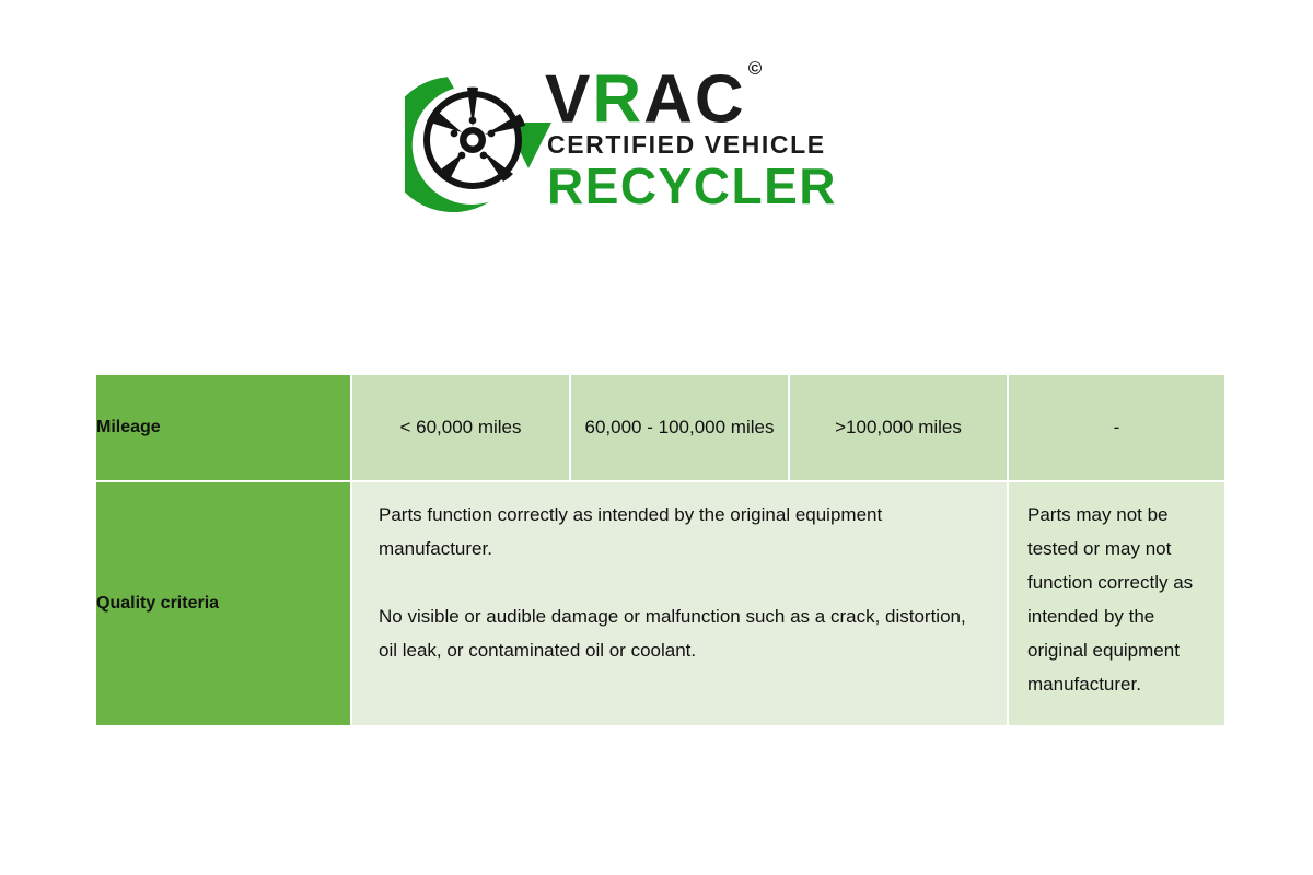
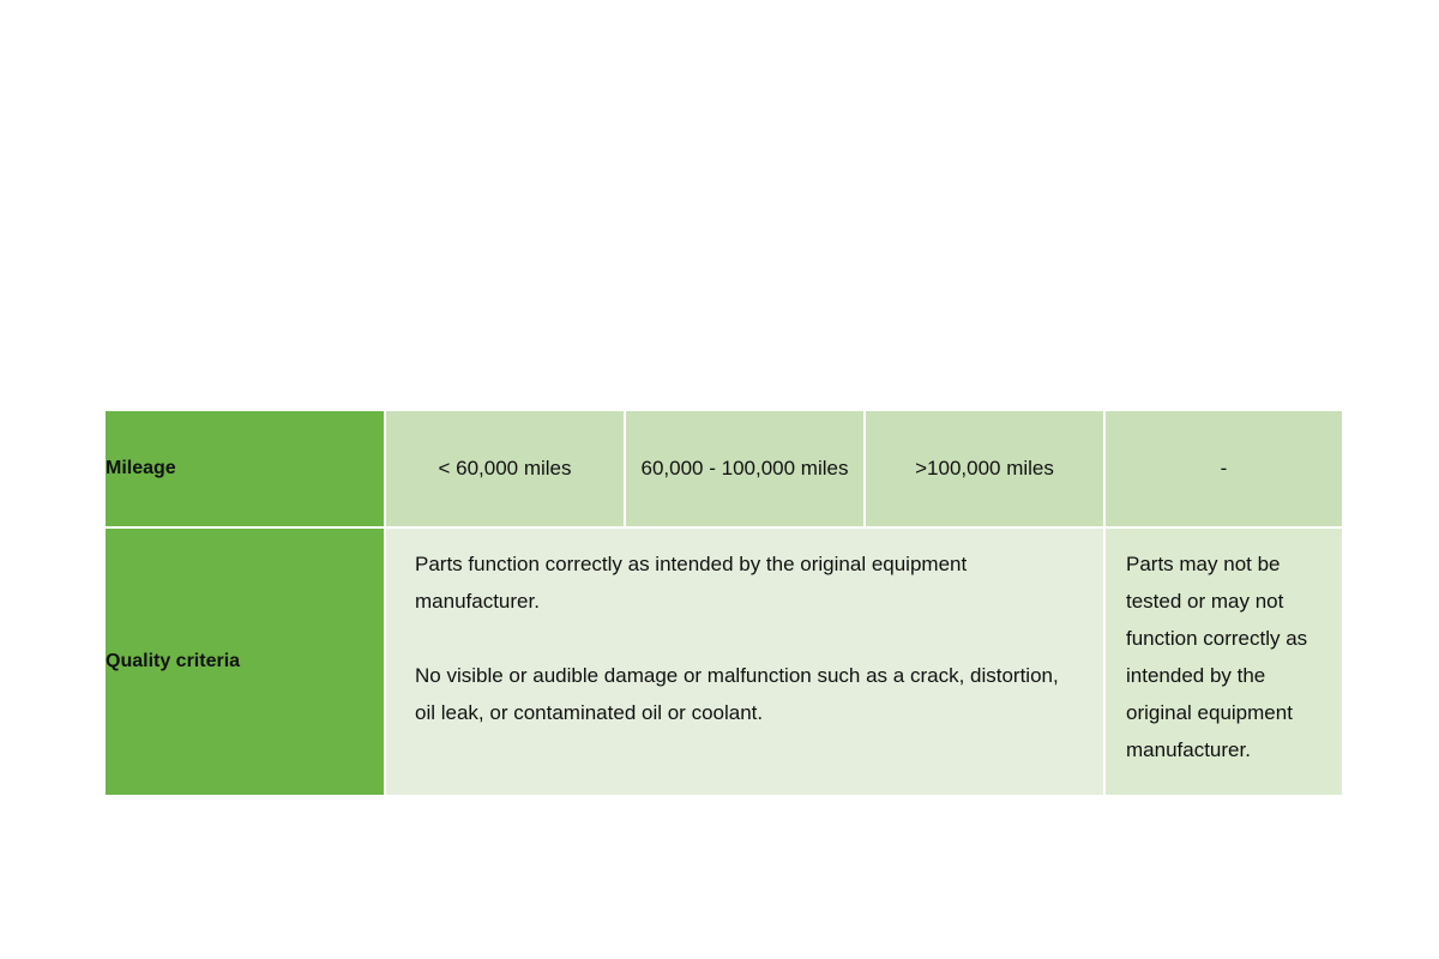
- VRAC©
- CERTIFIED VEHICLE
- RECYCLER
  Mileage	< 60,000 miles	60,000 - 100,000 miles	>100,000 miles	-
  Quality criteria	Parts function correctly as intended by the original equipment manufacturer. No visible or audible damage or malfunction such as a crack, distortion, oil leak, or contaminated oil or coolant.	Parts may not be tested or may not function correctly as intended by the original equipment manufacturer.
